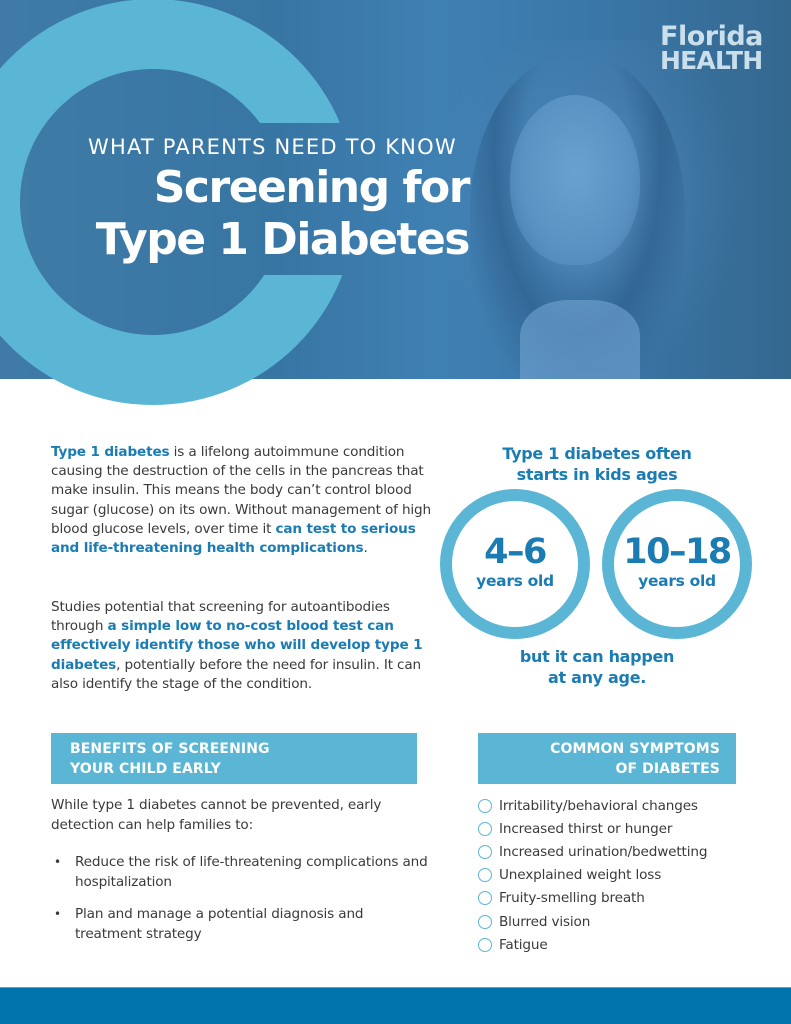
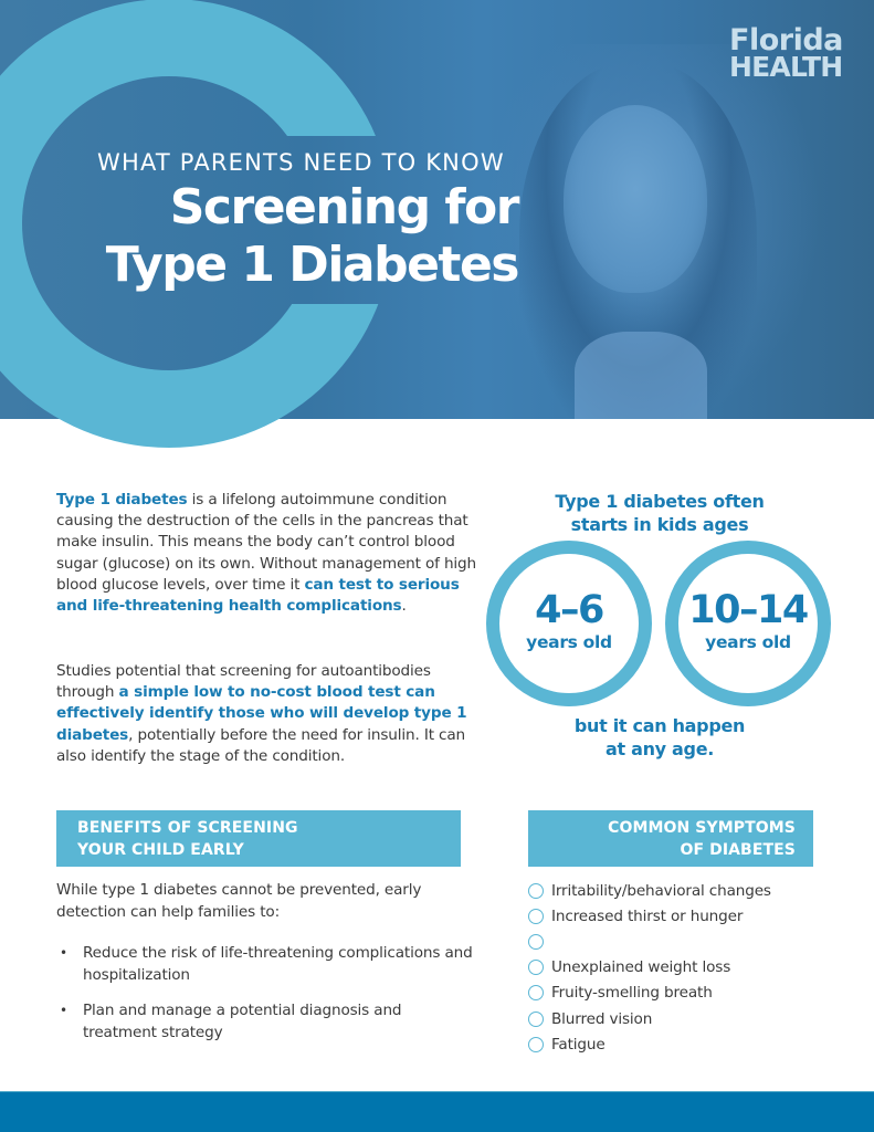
  Florida
  HEALTH
  WHAT PARENTS NEED TO KNOW
  Screening for
  Type 1 Diabetes
  Type 1 diabetes is a lifelong autoimmune condition causing the destruction of the cells in the pancreas that make insulin. This means the body can’t control blood sugar (glucose) on its own. Without management of high blood glucose levels, over time it can test to serious and life-threatening health complications.
  Studies potential that screening for autoantibodies through a simple low to no-cost blood test can effectively identify those who will develop type 1 diabetes, potentially before the need for insulin. It can also identify the stage of the condition.
  Type 1 diabetes often
  starts in kids ages
  4–6
  years old
- 10–18
+ 10–14
  years old
  but it can happen
  at any age.
  BENEFITS OF SCREENING
  YOUR CHILD EARLY
  While type 1 diabetes cannot be prevented, early detection can help families to:
  •
  Reduce the risk of life-threatening complications and hospitalization
  •
  Plan and manage a potential diagnosis and treatment strategy
  COMMON SYMPTOMS
  OF DIABETES
  Irritability/behavioral changes
  Increased thirst or hunger
- Increased urination/bedwetting
  Unexplained weight loss
  Fruity-smelling breath
  Blurred vision
  Fatigue
